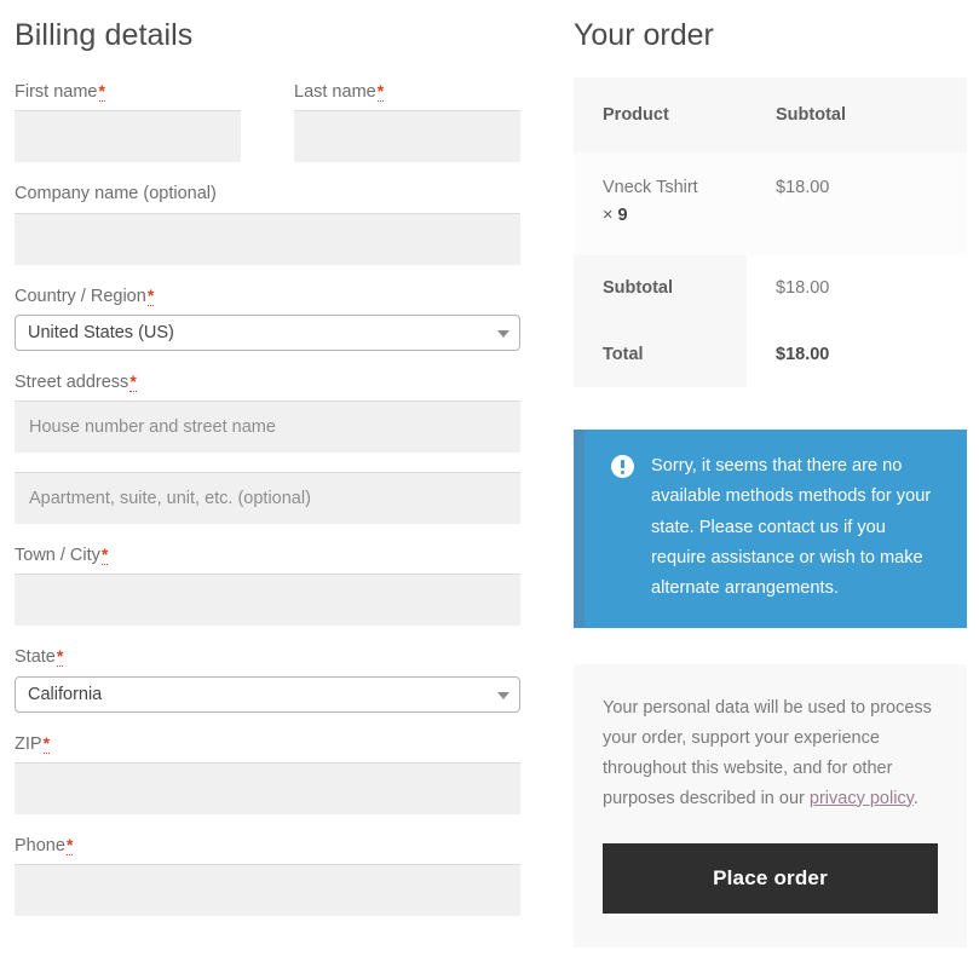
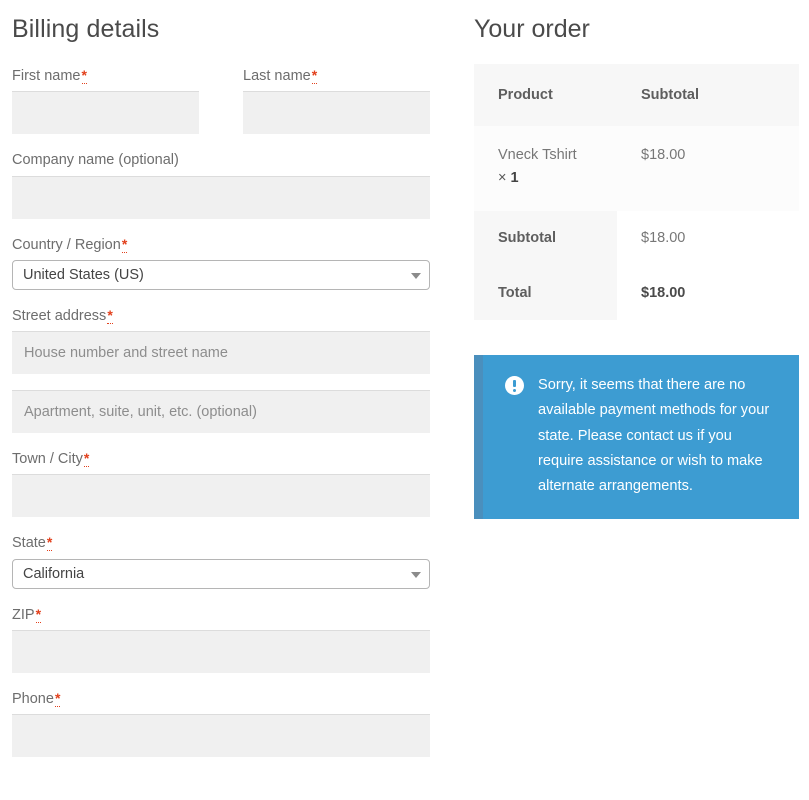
  Billing details
  First name*
  Last name*
  Company name (optional)
  Country / Region*
  United States (US)
  Street address*
  House number and street name
  Apartment, suite, unit, etc. (optional)
  Town / City*
  State*
  California
  ZIP*
  Phone*
  Your order
  Product	Subtotal
- Vneck Tshirt × 9	$18.00
+ Vneck Tshirt × 1	$18.00
  Subtotal	$18.00
  Total	$18.00
- Sorry, it seems that there are no available methods methods for your state. Please contact us if you require assistance or wish to make alternate arrangements.
+ Sorry, it seems that there are no available payment methods for your state. Please contact us if you require assistance or wish to make alternate arrangements.
- Your personal data will be used to process your order, support your experience throughout this website, and for other purposes described in our privacy policy.
- Place order
